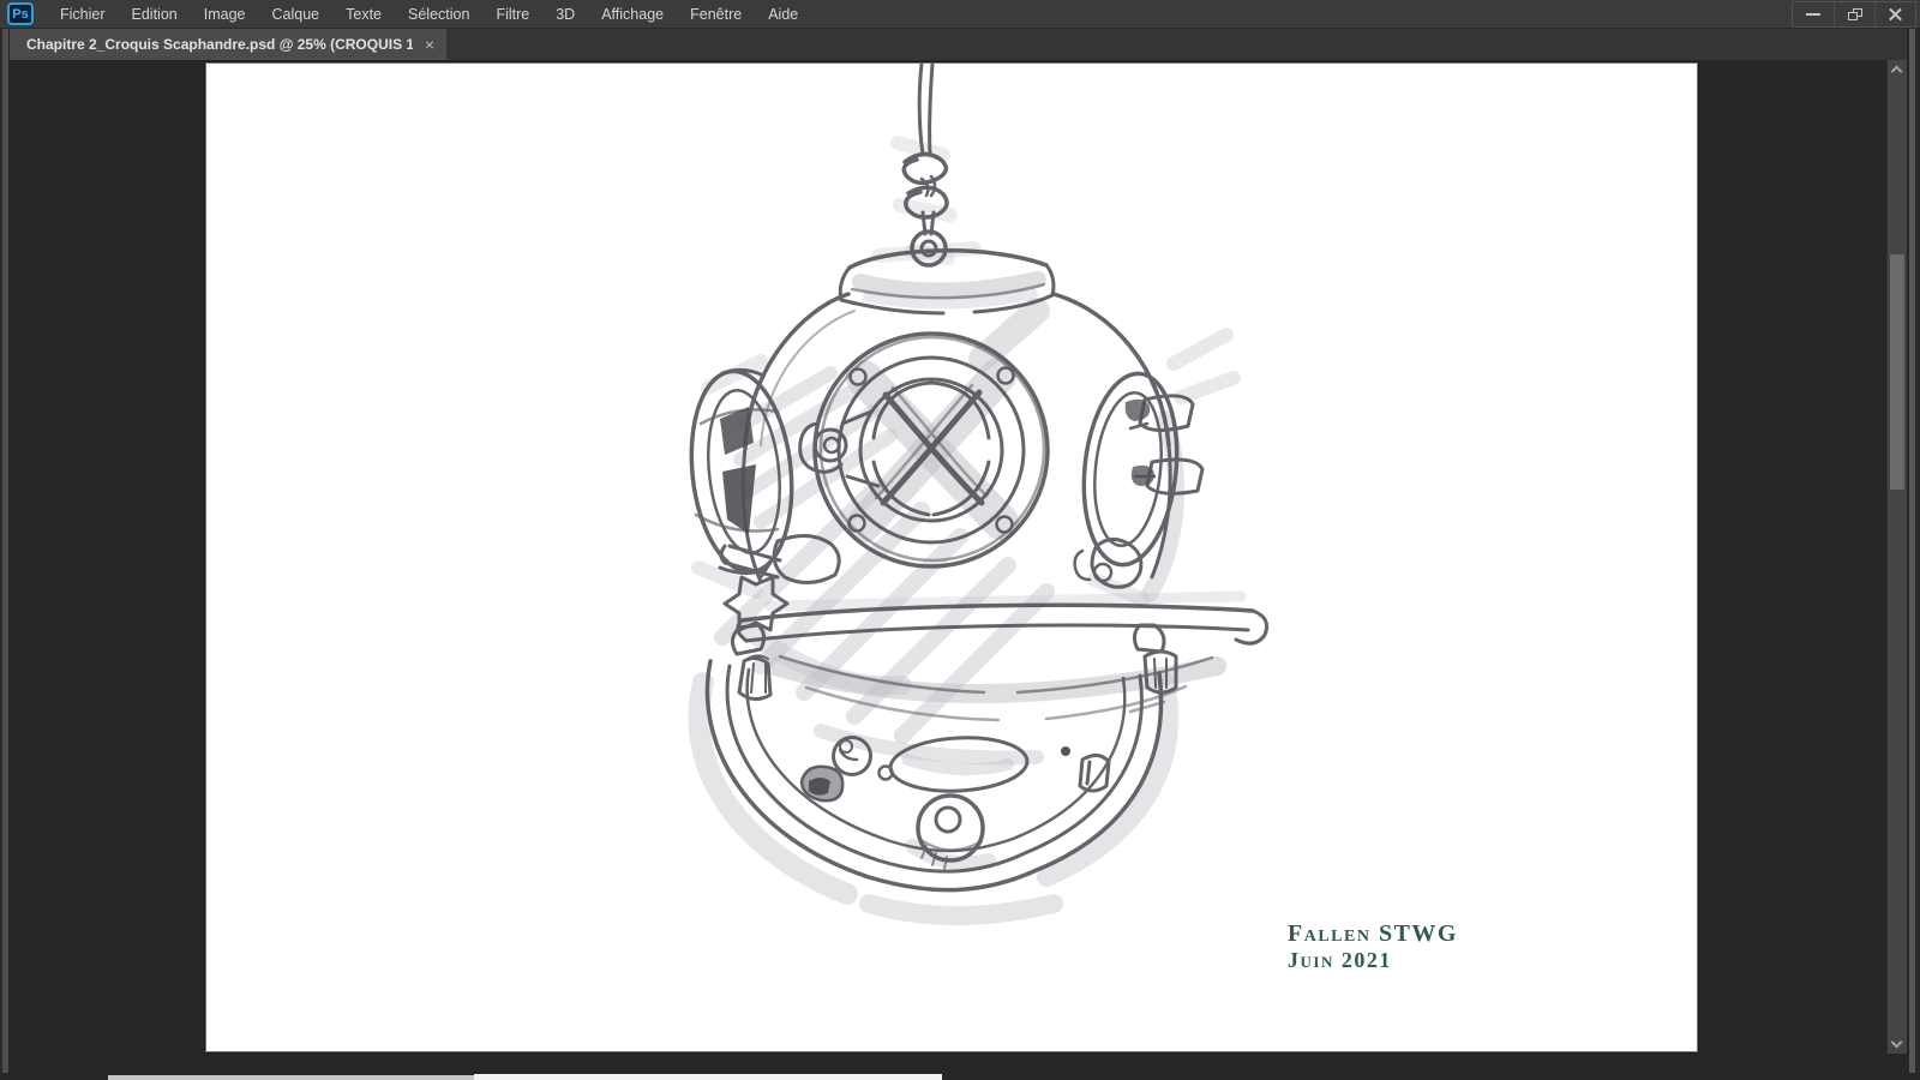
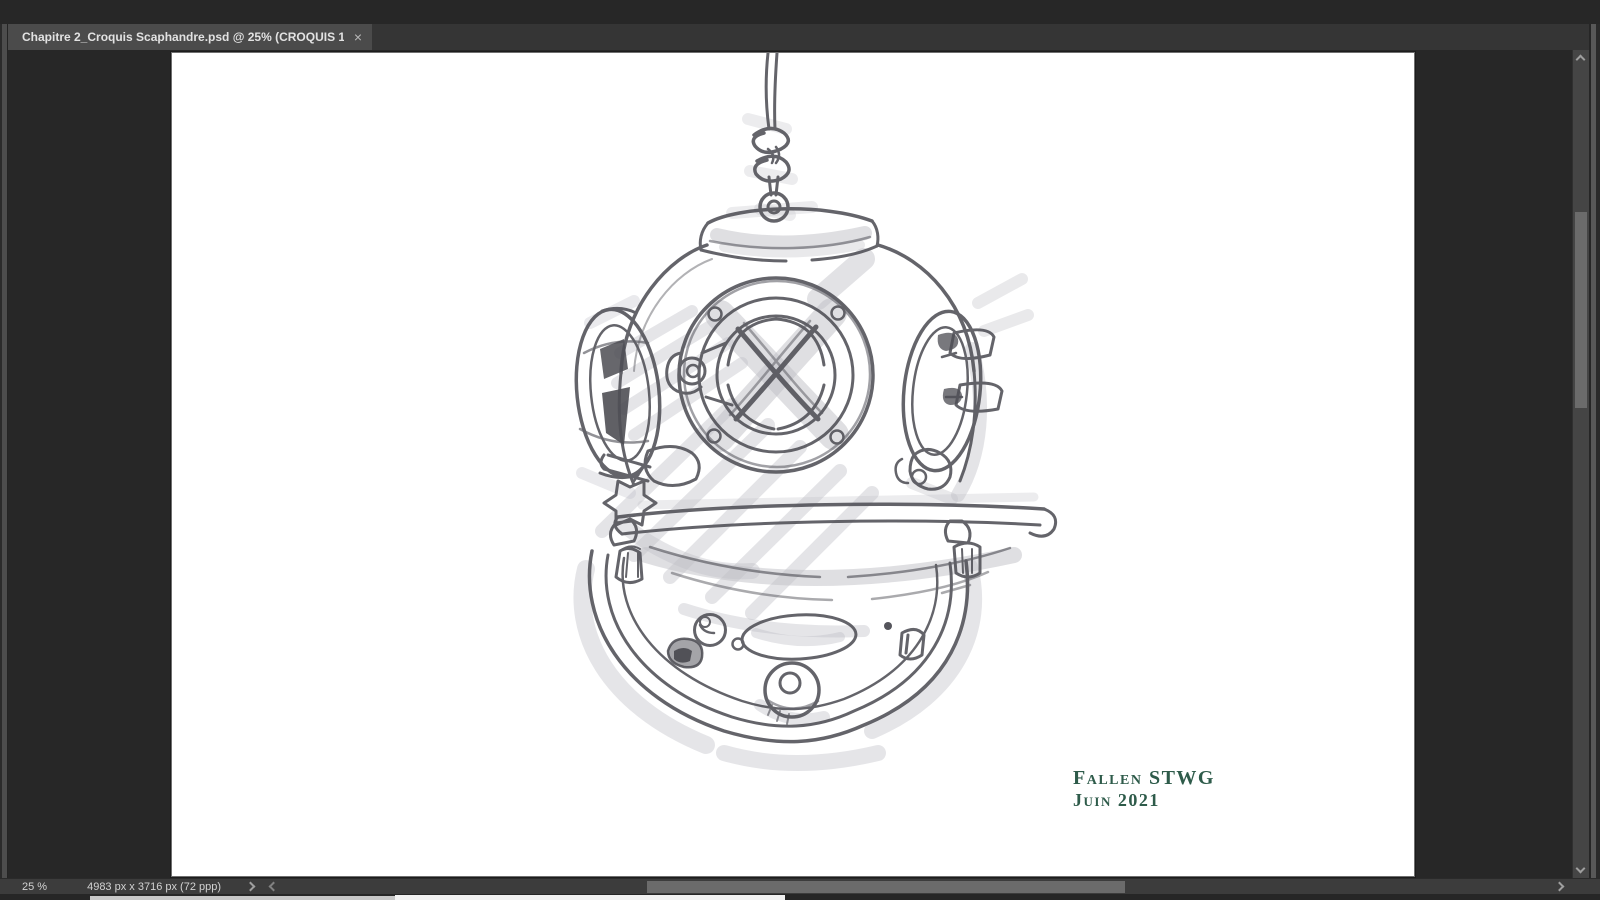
- Ps
- Fichier
- Edition
- Image
- Calque
- Texte
- Sélection
- Filtre
- 3D
- Affichage
- Fenêtre
- Aide
  Chapitre 2_Croquis Scaphandre.psd @ 25% (CROQUIS 1
  ×
  Fallen STWG
  Juin 2021
+ 25 %
+ 4983 px x 3716 px (72 ppp)
